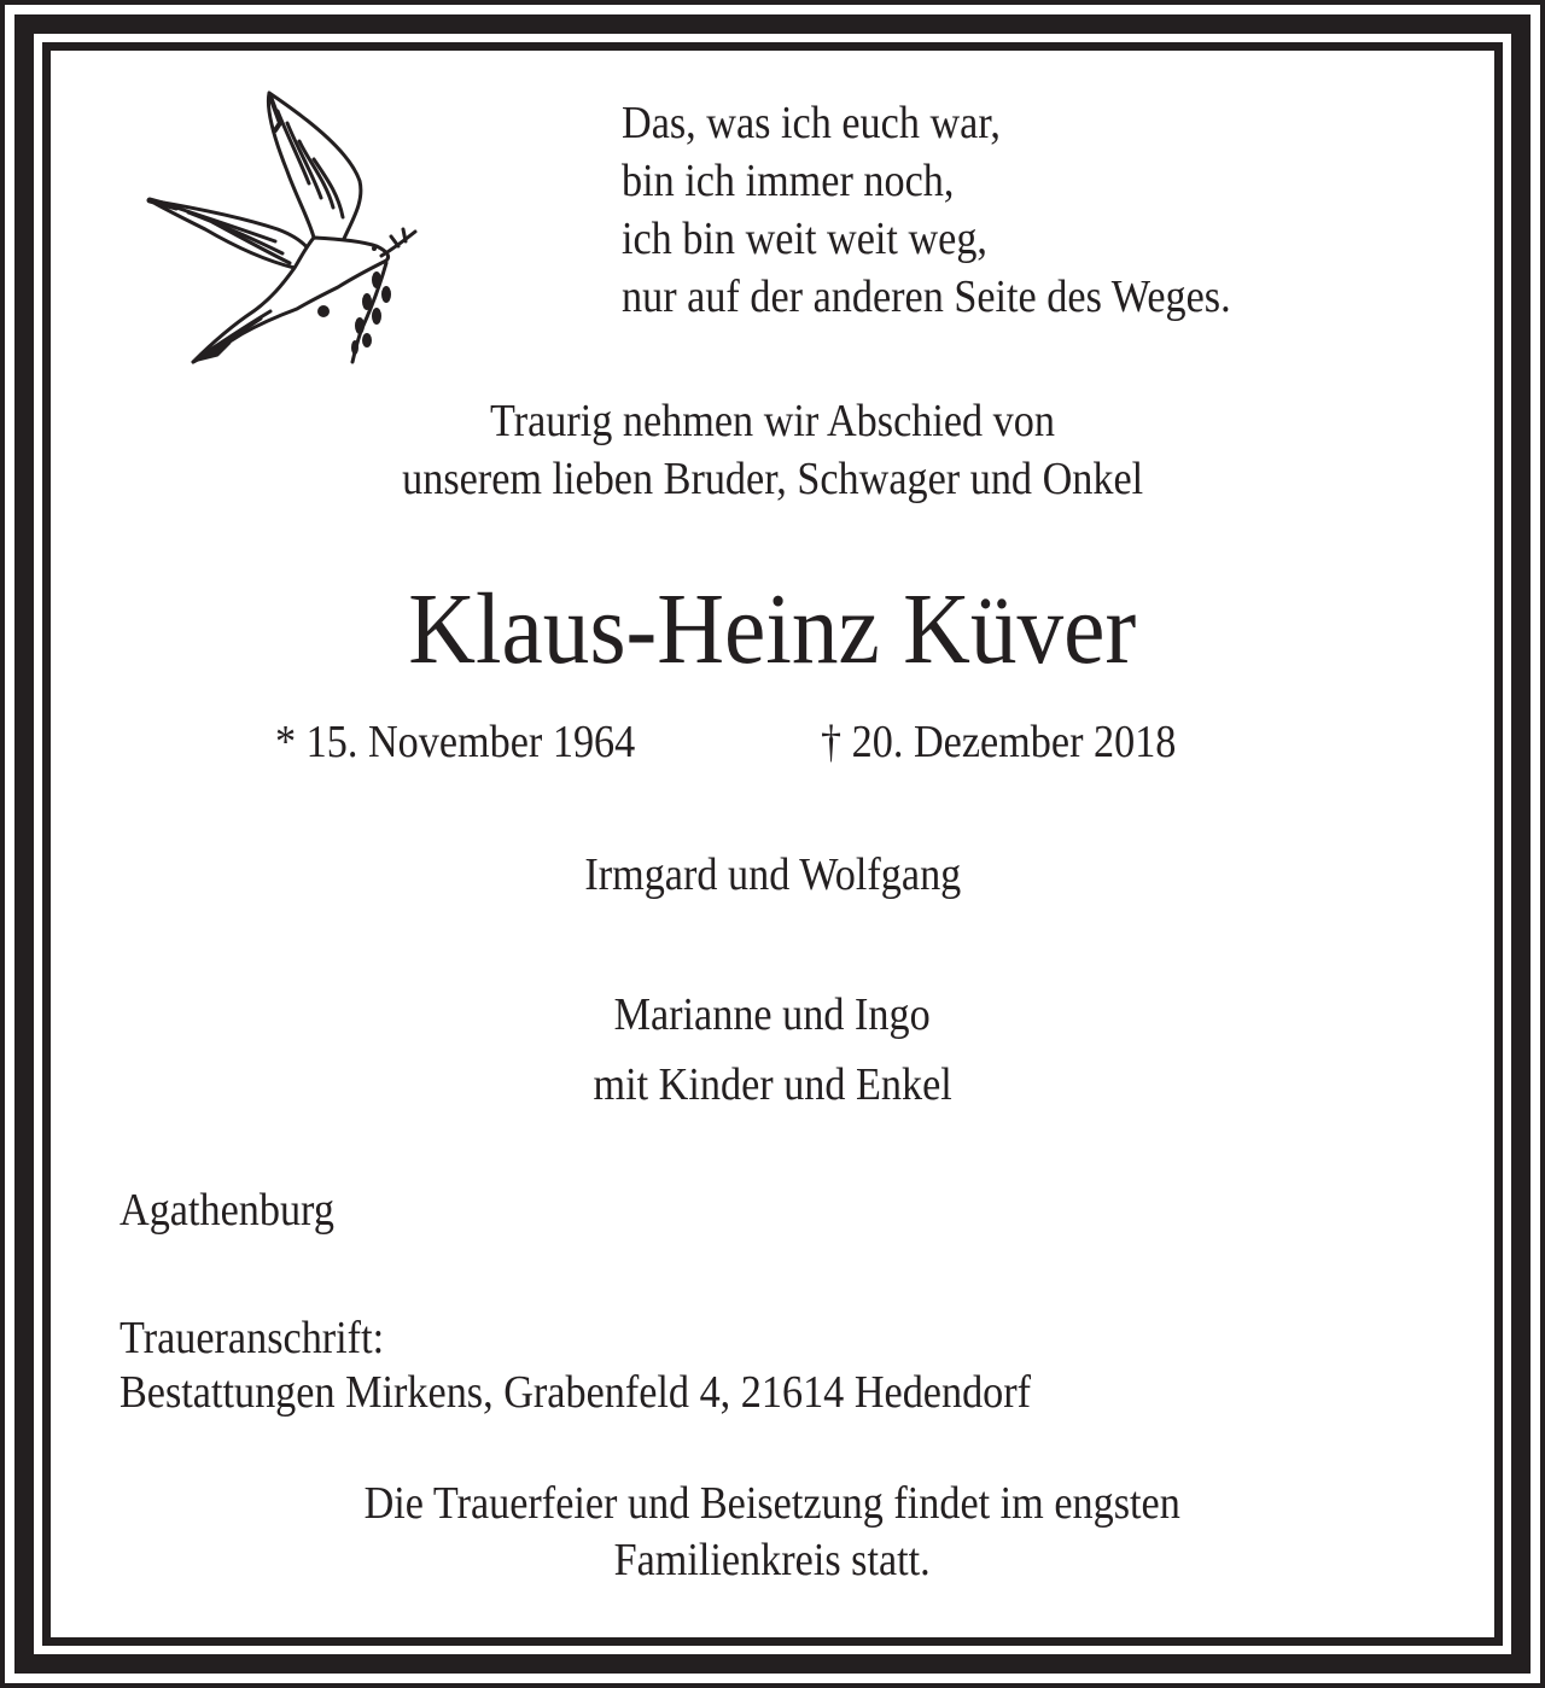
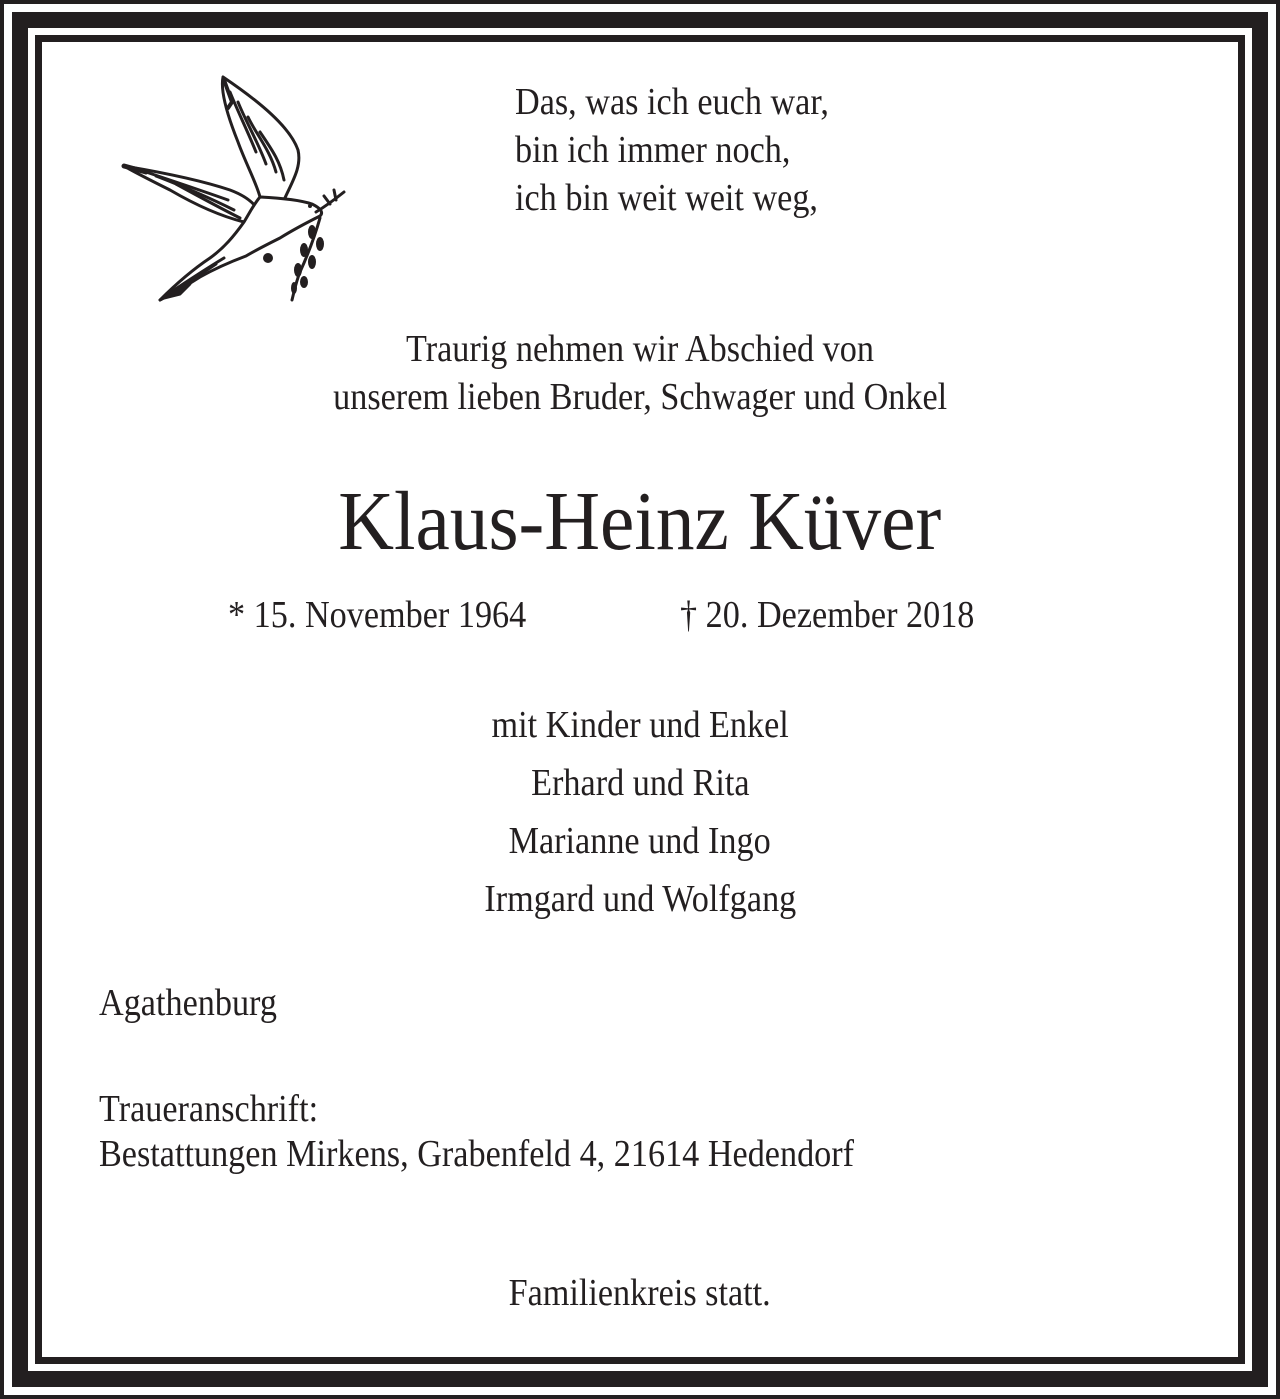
  Das, was ich euch war,
  bin ich immer noch,
  ich bin weit weit weg,
- nur auf der anderen Seite des Weges.
  Traurig nehmen wir Abschied von
  unserem lieben Bruder, Schwager und Onkel
  Klaus-Heinz Küver
  * 15. November 1964
  † 20. Dezember 2018
- Irmgard und Wolfgang
+ mit Kinder und Enkel
+ Erhard und Rita
  Marianne und Ingo
- mit Kinder und Enkel
+ Irmgard und Wolfgang
  Agathenburg
  Traueranschrift:
  Bestattungen Mirkens, Grabenfeld 4, 21614 Hedendorf
- Die Trauerfeier und Beisetzung findet im engsten
  Familienkreis statt.
